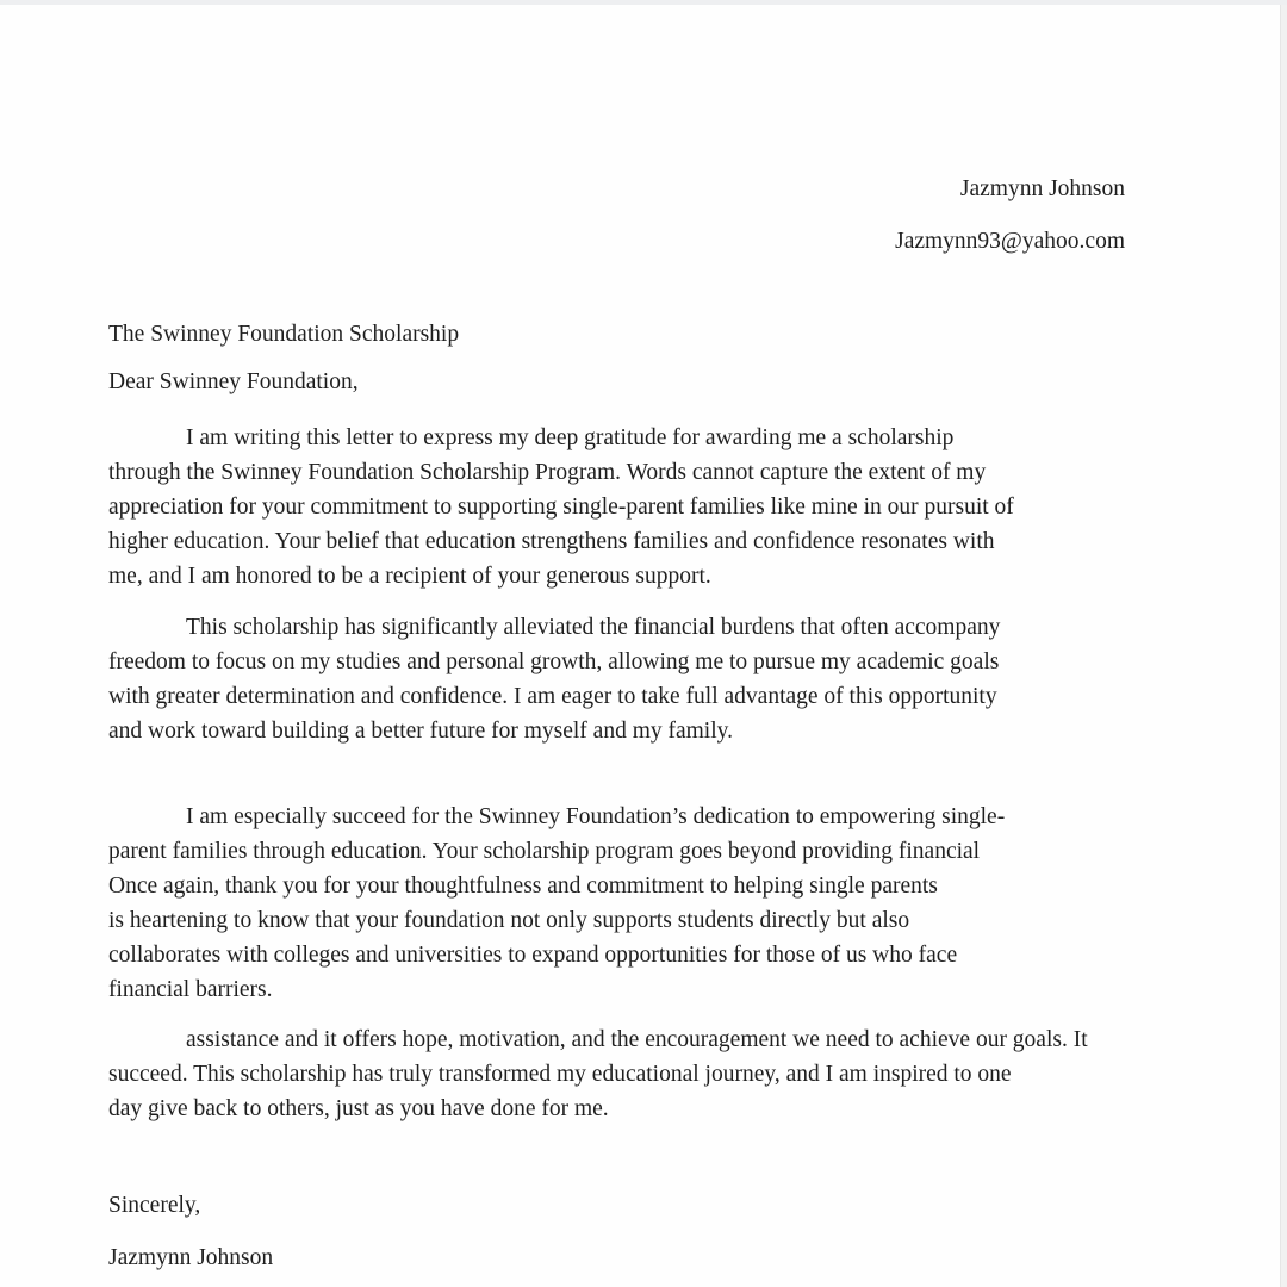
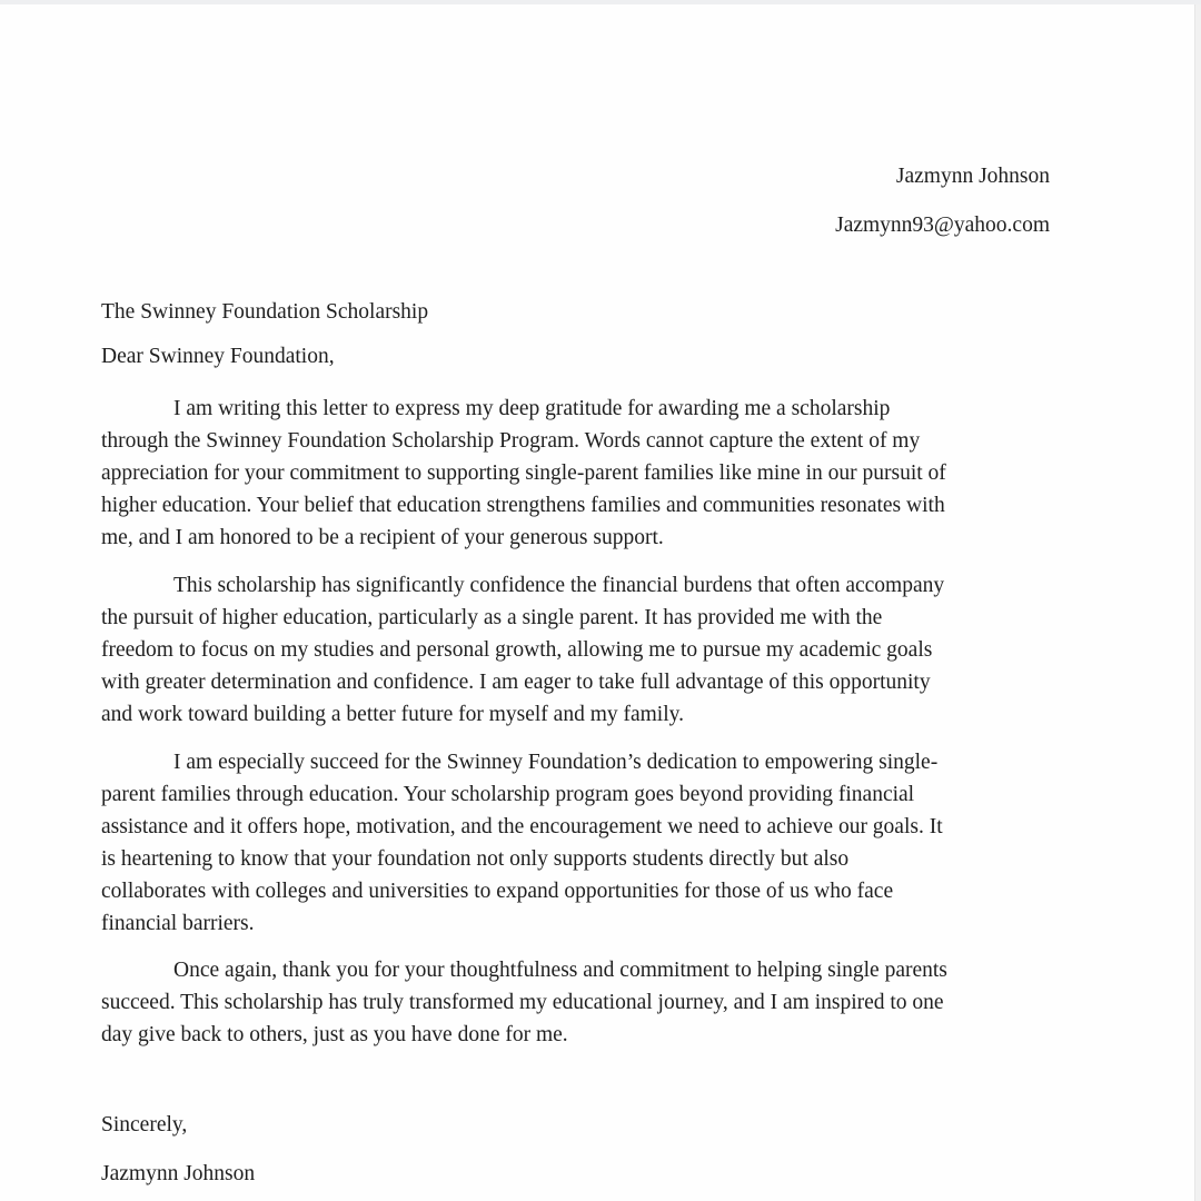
  Jazmynn Johnson
  Jazmynn93@yahoo.com
  The Swinney Foundation Scholarship
  Dear Swinney Foundation,
  I am writing this letter to express my deep gratitude for awarding me a scholarship
  through the Swinney Foundation Scholarship Program. Words cannot capture the extent of my
  appreciation for your commitment to supporting single-parent families like mine in our pursuit of
- higher education. Your belief that education strengthens families and confidence resonates with
+ higher education. Your belief that education strengthens families and communities resonates with
  me, and I am honored to be a recipient of your generous support.
- This scholarship has significantly alleviated the financial burdens that often accompany
+ This scholarship has significantly confidence the financial burdens that often accompany
+ the pursuit of higher education, particularly as a single parent. It has provided me with the
  freedom to focus on my studies and personal growth, allowing me to pursue my academic goals
  with greater determination and confidence. I am eager to take full advantage of this opportunity
  and work toward building a better future for myself and my family.
  I am especially succeed for the Swinney Foundation’s dedication to empowering single-
  parent families through education. Your scholarship program goes beyond providing financial
- Once again, thank you for your thoughtfulness and commitment to helping single parents
+ assistance and it offers hope, motivation, and the encouragement we need to achieve our goals. It
  is heartening to know that your foundation not only supports students directly but also
  collaborates with colleges and universities to expand opportunities for those of us who face
  financial barriers.
- assistance and it offers hope, motivation, and the encouragement we need to achieve our goals. It
+ Once again, thank you for your thoughtfulness and commitment to helping single parents
  succeed. This scholarship has truly transformed my educational journey, and I am inspired to one
  day give back to others, just as you have done for me.
  Sincerely,
  Jazmynn Johnson
